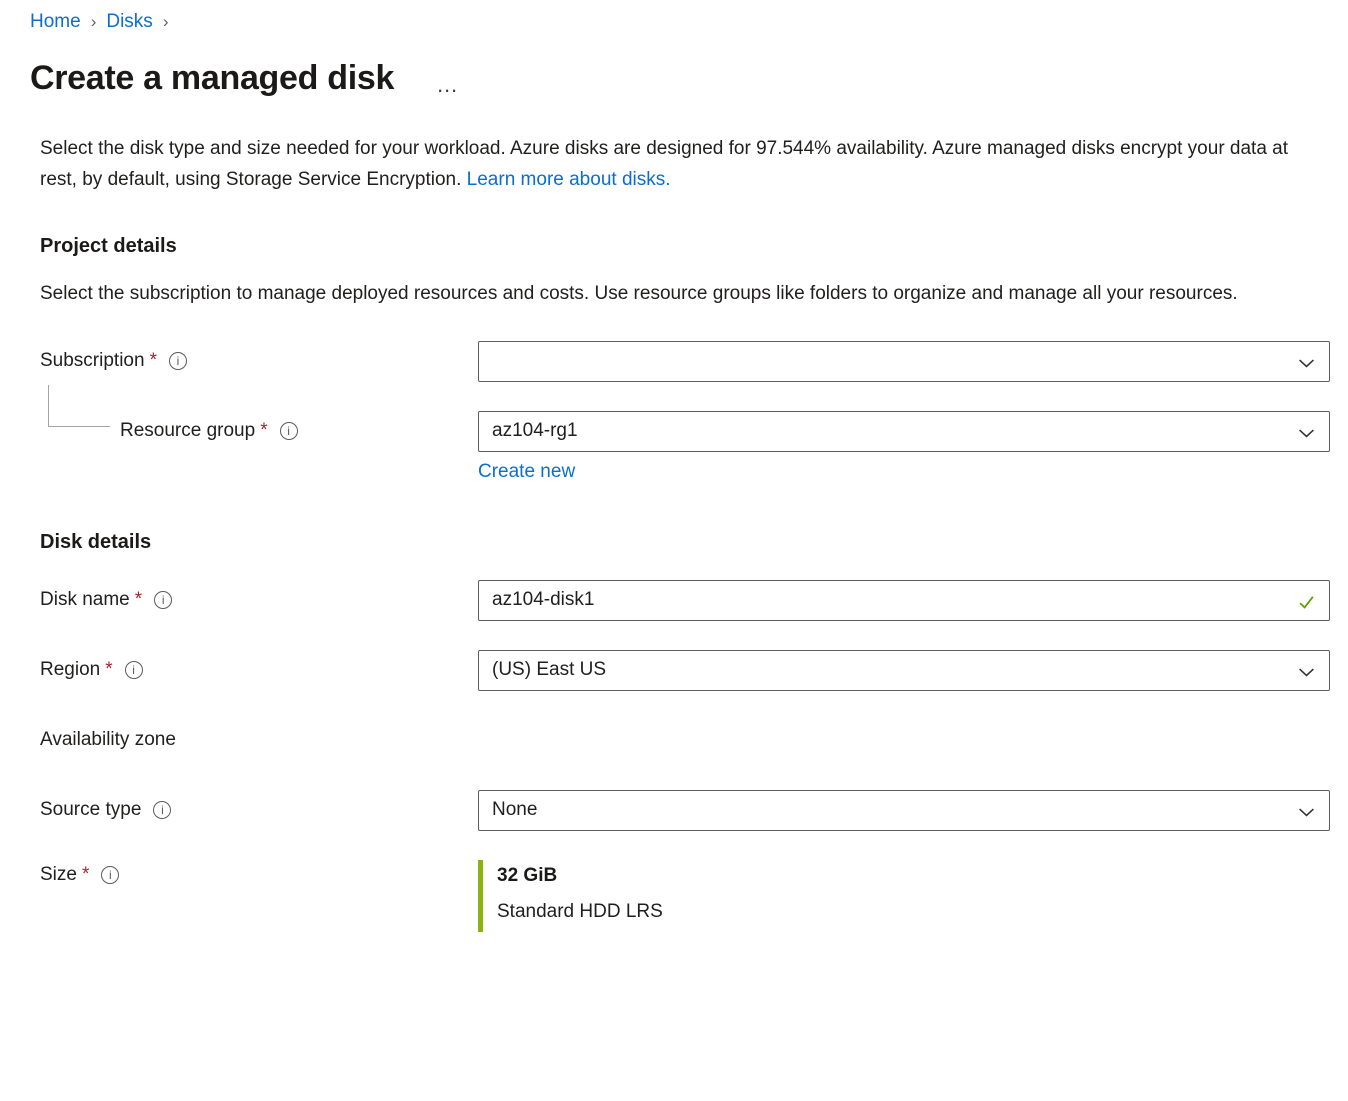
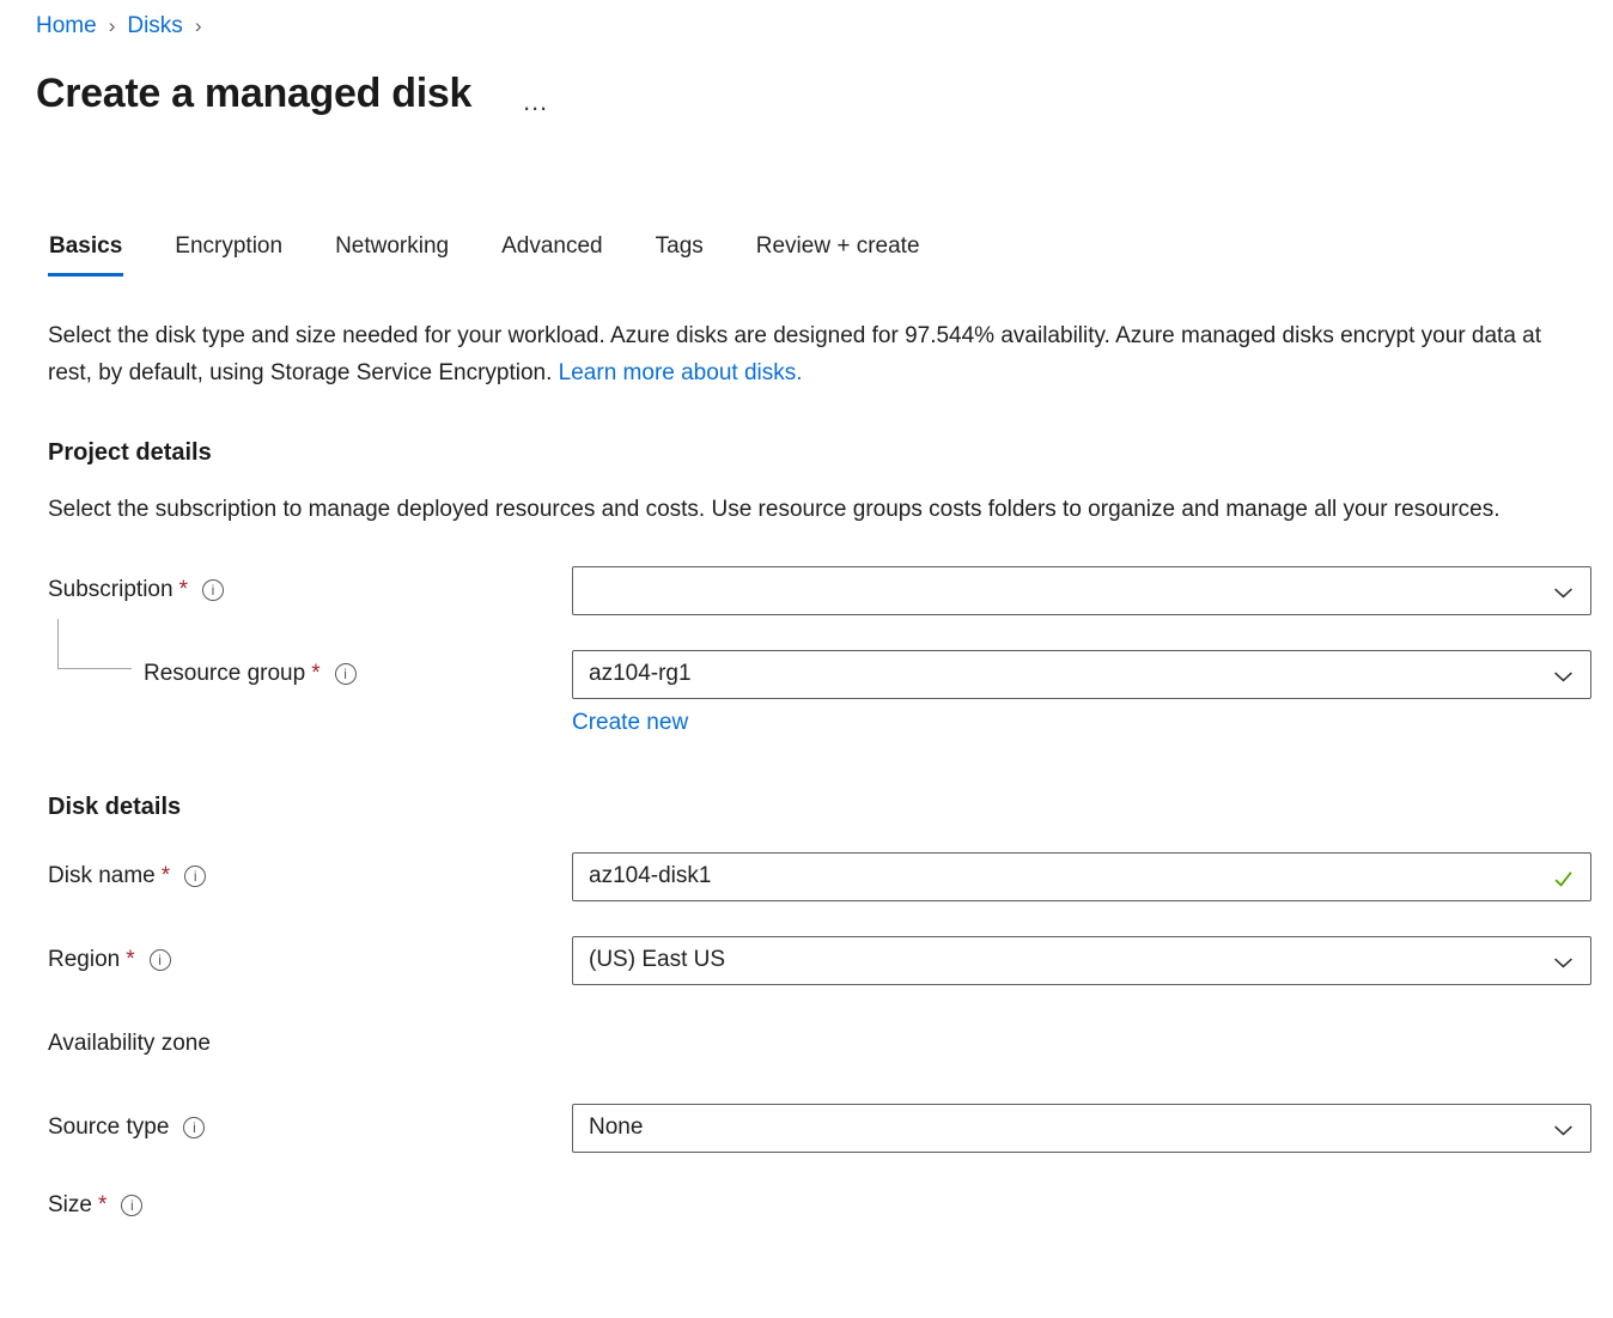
  Home
  ›
  Disks
  ›
  Create a managed disk
  …
+ Basics
+ Encryption
+ Networking
+ Advanced
+ Tags
+ Review + create
  Select the disk type and size needed for your workload. Azure disks are designed for 97.544% availability. Azure managed disks encrypt your data at rest, by default, using Storage Service Encryption. Learn more about disks.
  Project details
- Select the subscription to manage deployed resources and costs. Use resource groups like folders to organize and manage all your resources.
+ Select the subscription to manage deployed resources and costs. Use resource groups costs folders to organize and manage all your resources.
  Subscription
  *
  i
  Resource group
  *
  i
  az104-rg1
  Create new
  Disk details
  Disk name
  *
  i
  az104-disk1
  Region
  *
  i
  (US) East US
  Availability zone
  Source type
  i
  None
  Size
  *
  i
- 32 GiB
- Standard HDD LRS
